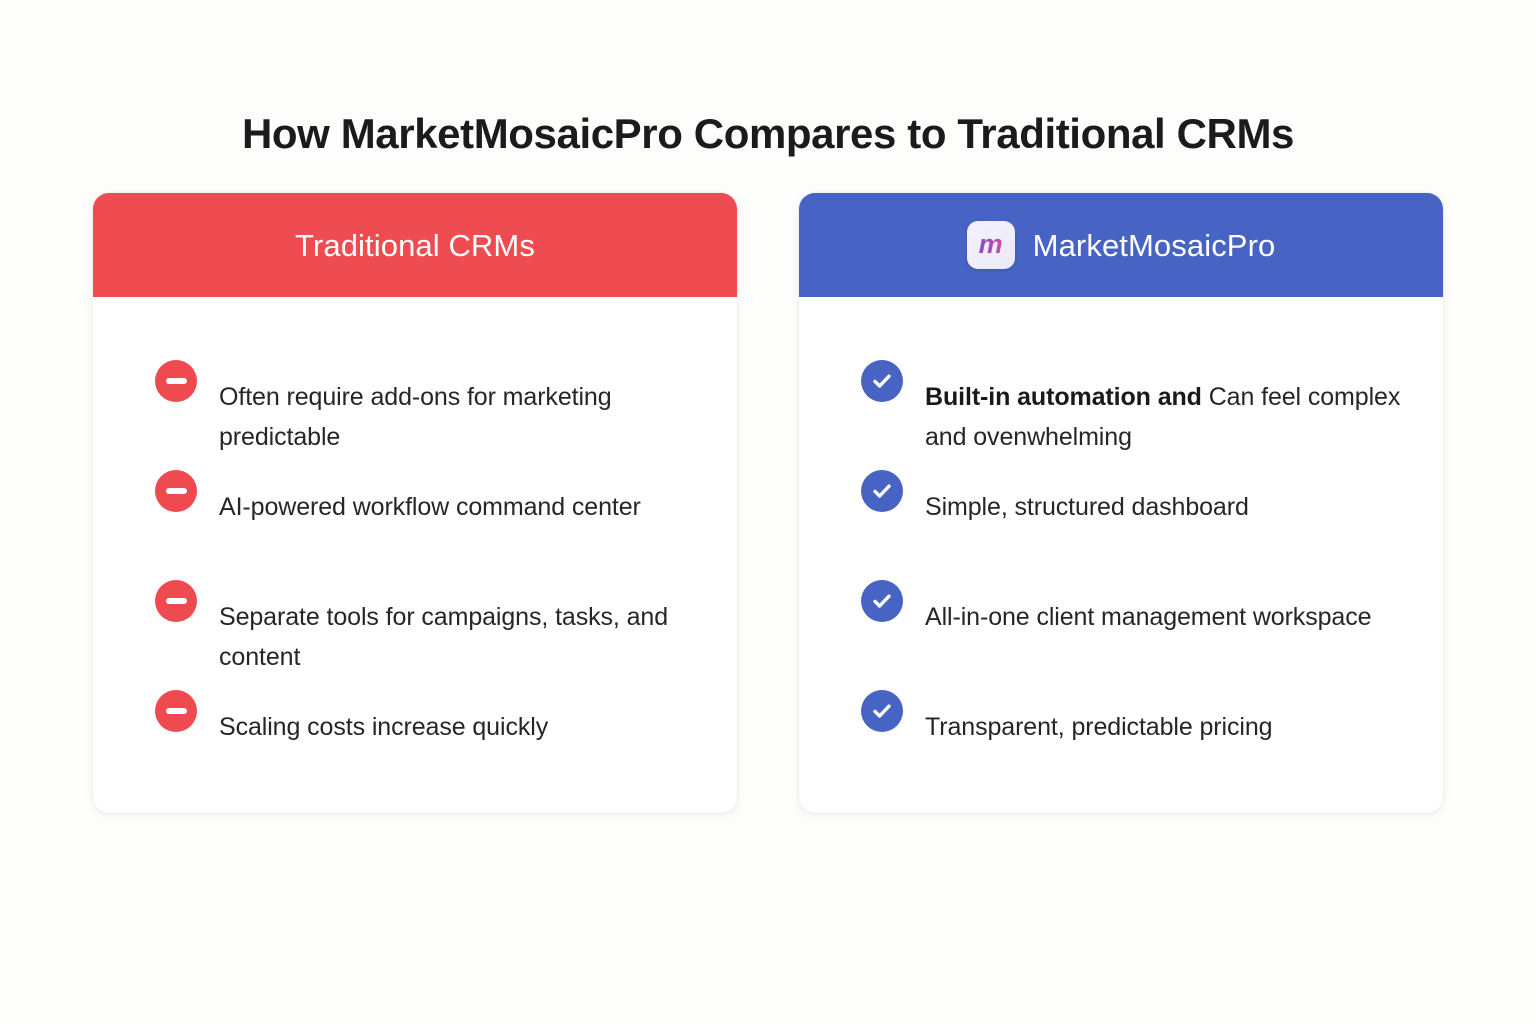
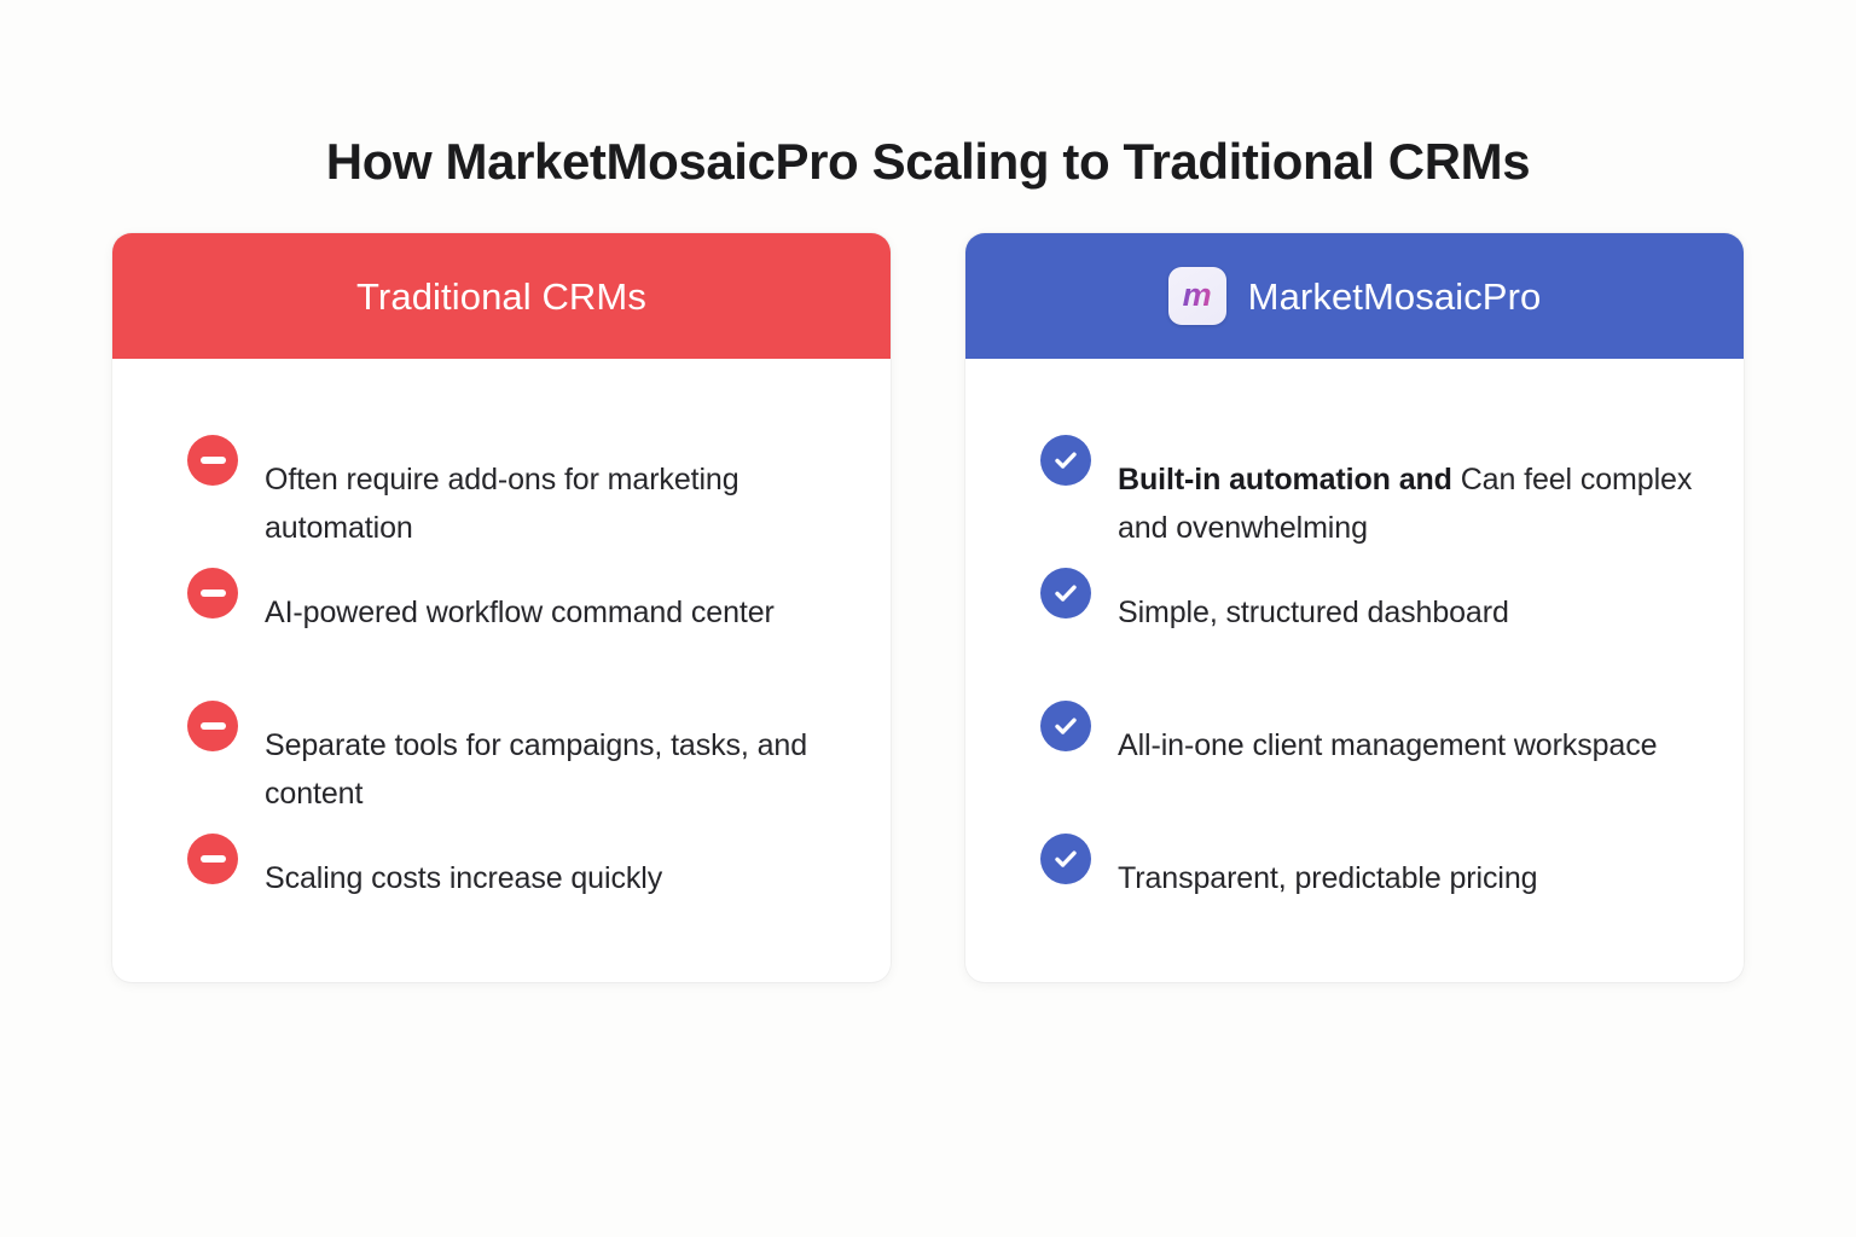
- How MarketMosaicPro Compares to Traditional CRMs
+ How MarketMosaicPro Scaling to Traditional CRMs
  Traditional CRMs
- Often require add-ons for marketing predictable
+ Often require add-ons for marketing automation
  AI-powered workflow command center
  Separate tools for campaigns, tasks, and content
  Scaling costs increase quickly
  m
  MarketMosaicPro
  Built-in automation and Can feel complex and ovenwhelming
  Simple, structured dashboard
  All-in-one client management workspace
  Transparent, predictable pricing
